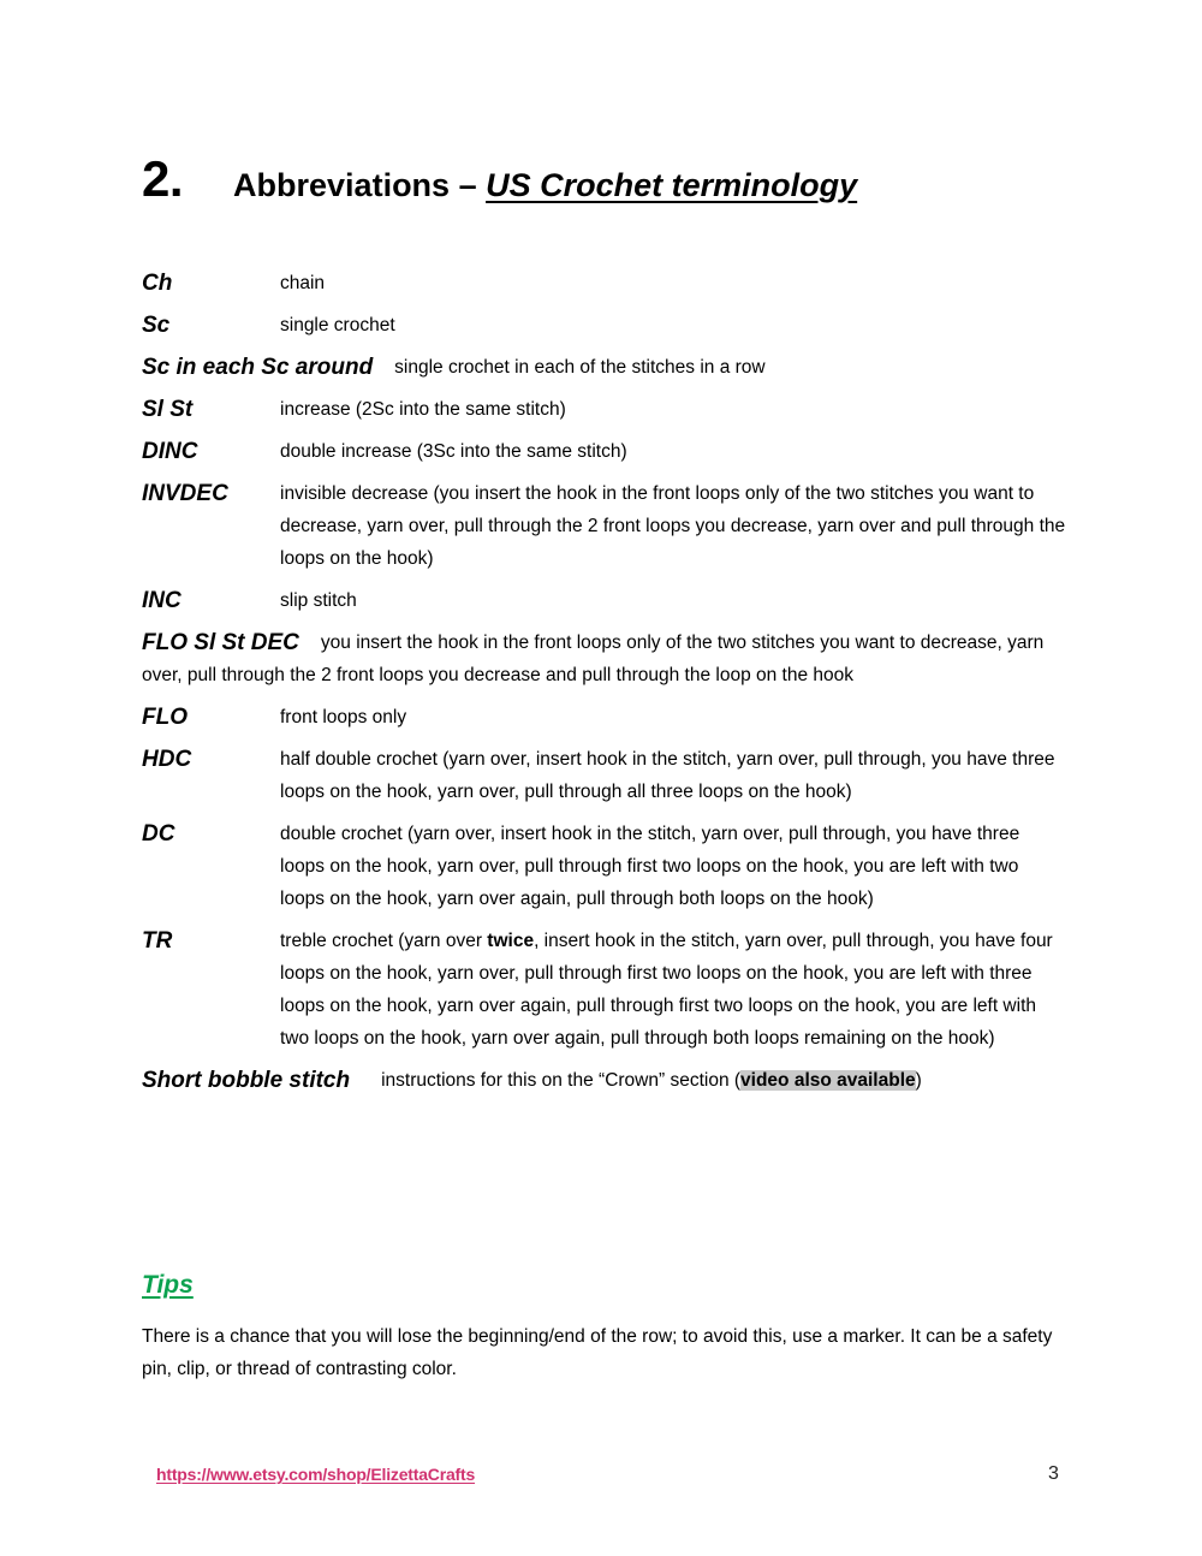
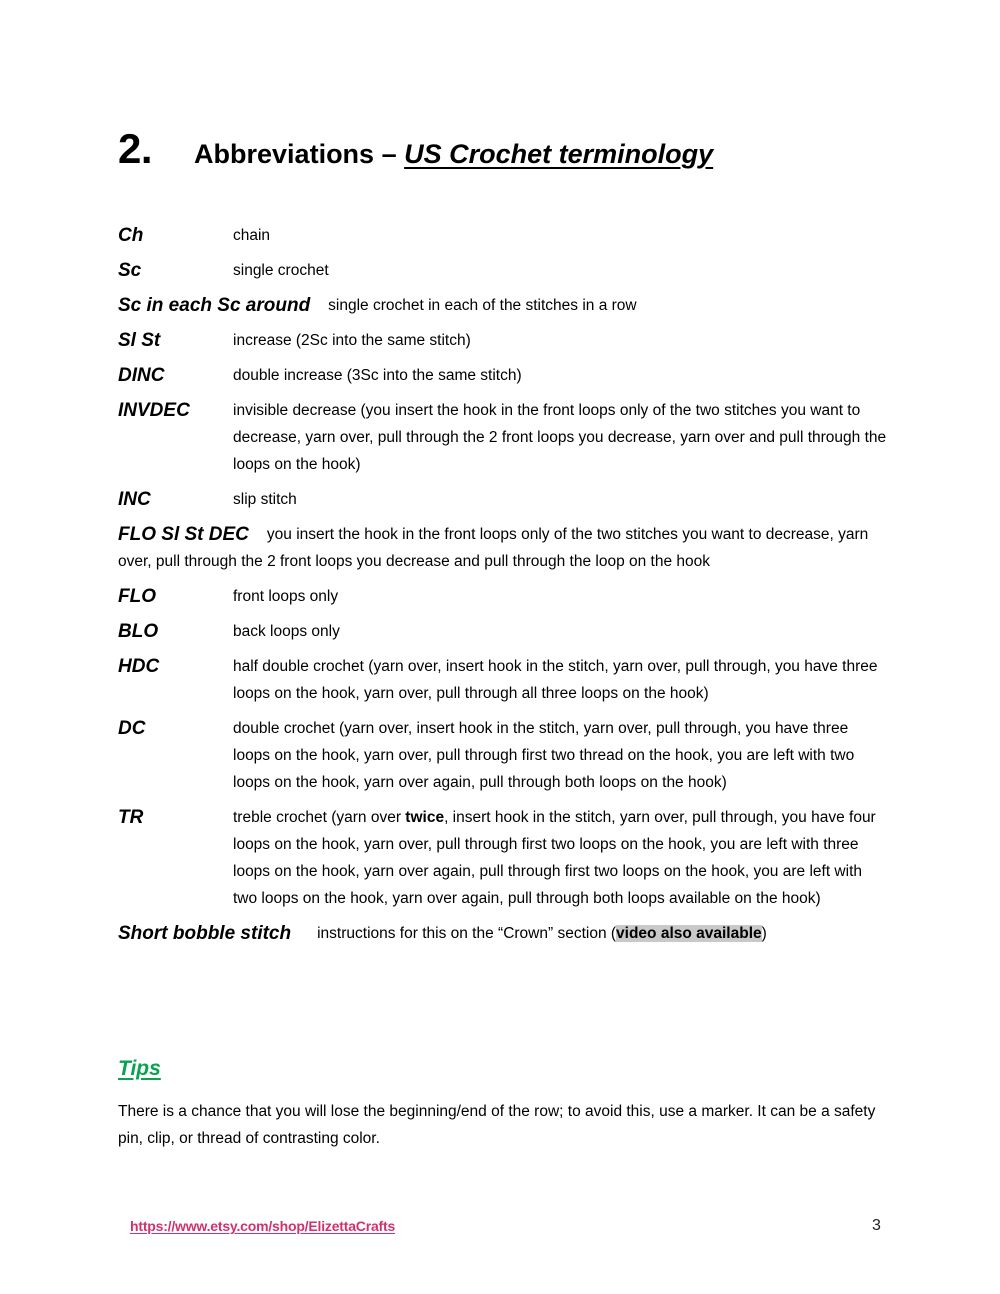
  2.
  Abbreviations – US Crochet terminology
  Ch chain
  Sc single crochet
  Sc in each Sc around single crochet in each of the stitches in a row
  Sl St increase (2Sc into the same stitch)
  DINC double increase (3Sc into the same stitch)
  INVDEC
  invisible decrease (you insert the hook in the front loops only of the two stitches you want to decrease, yarn over, pull through the 2 front loops you decrease, yarn over and pull through the loops on the hook)
  INC slip stitch
  FLO Sl St DEC you insert the hook in the front loops only of the two stitches you want to decrease, yarn over, pull through the 2 front loops you decrease and pull through the loop on the hook
  FLO front loops only
+ BLO back loops only
  HDC
  half double crochet (yarn over, insert hook in the stitch, yarn over, pull through, you have three loops on the hook, yarn over, pull through all three loops on the hook)
  DC
- double crochet (yarn over, insert hook in the stitch, yarn over, pull through, you have three loops on the hook, yarn over, pull through first two loops on the hook, you are left with two loops on the hook, yarn over again, pull through both loops on the hook)
+ double crochet (yarn over, insert hook in the stitch, yarn over, pull through, you have three loops on the hook, yarn over, pull through first two thread on the hook, you are left with two loops on the hook, yarn over again, pull through both loops on the hook)
  TR
- treble crochet (yarn over twice, insert hook in the stitch, yarn over, pull through, you have four loops on the hook, yarn over, pull through first two loops on the hook, you are left with three loops on the hook, yarn over again, pull through first two loops on the hook, you are left with two loops on the hook, yarn over again, pull through both loops remaining on the hook)
+ treble crochet (yarn over twice, insert hook in the stitch, yarn over, pull through, you have four loops on the hook, yarn over, pull through first two loops on the hook, you are left with three loops on the hook, yarn over again, pull through first two loops on the hook, you are left with two loops on the hook, yarn over again, pull through both loops available on the hook)
  Short bobble stitch instructions for this on the “Crown” section (video also available)
  Tips
  There is a chance that you will lose the beginning/end of the row; to avoid this, use a marker. It can be a safety pin, clip, or thread of contrasting color.
  https://www.etsy.com/shop/ElizettaCrafts
  3
